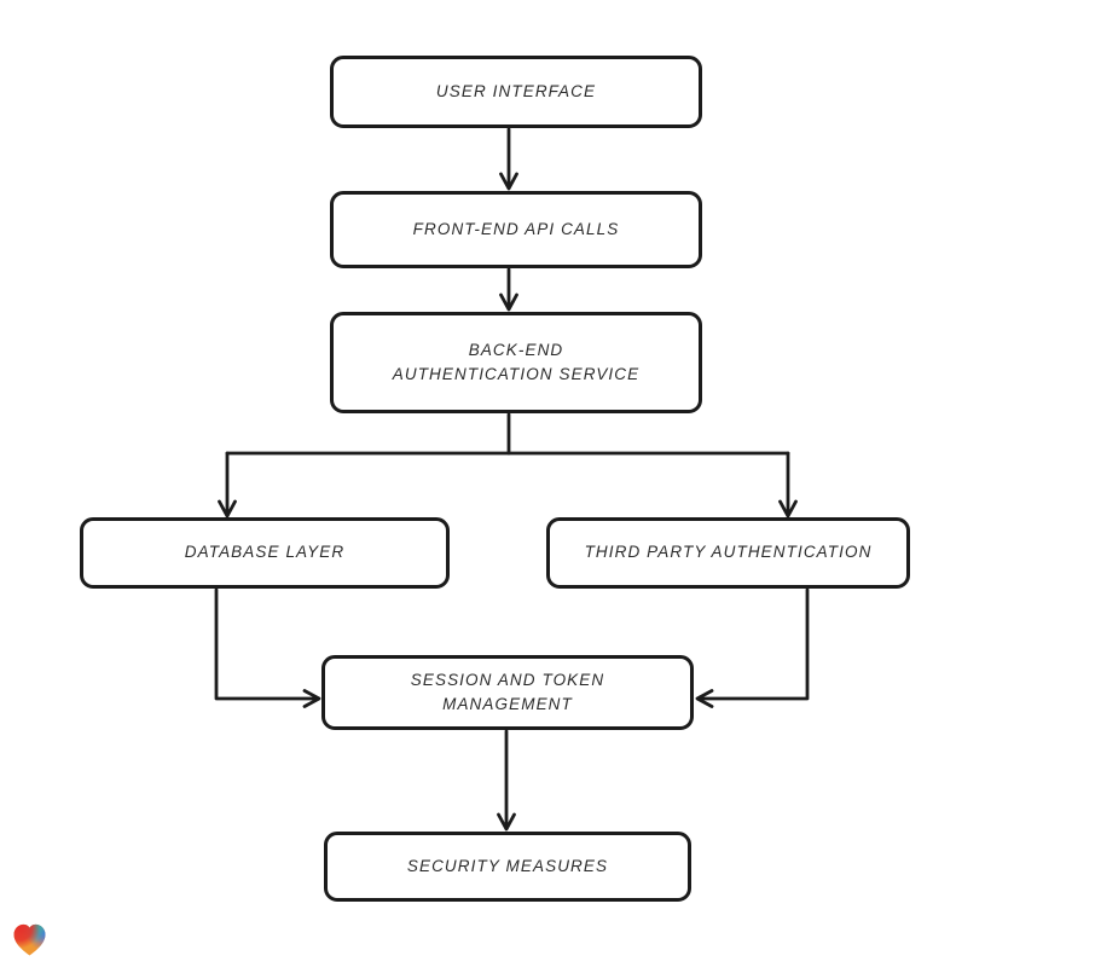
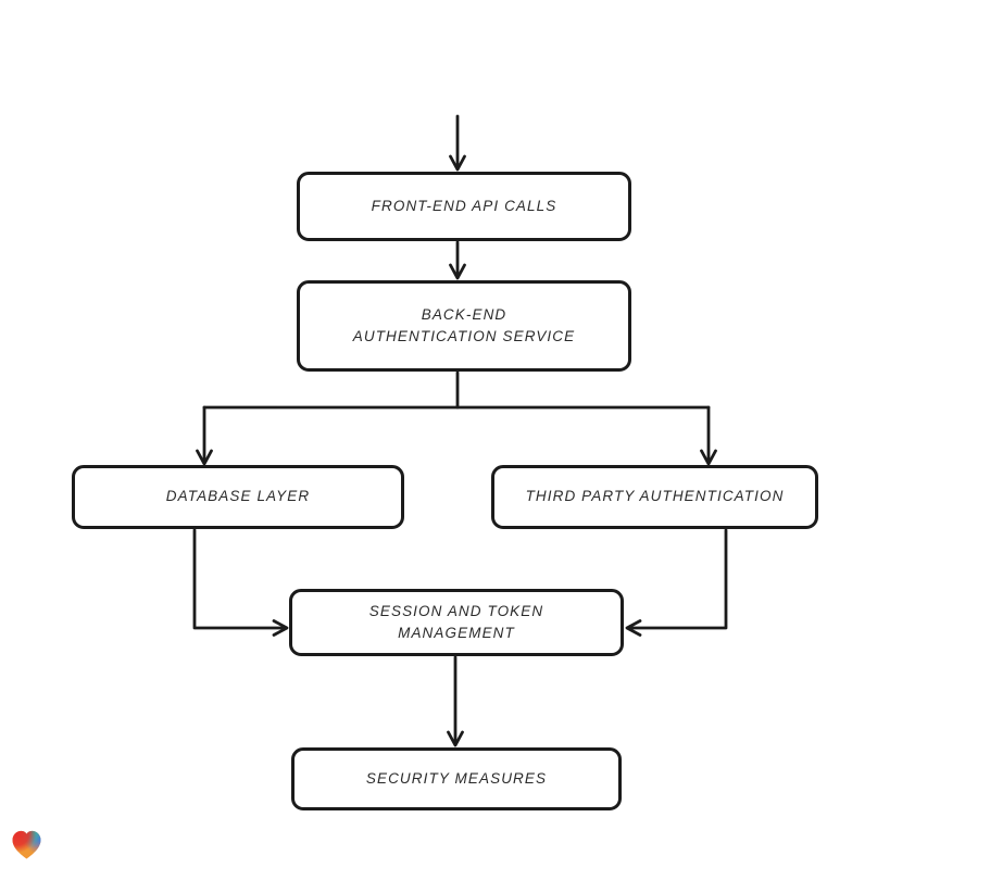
- USER INTERFACE
  FRONT-END API CALLS
  BACK-END AUTHENTICATION SERVICE
  DATABASE LAYER
  THIRD PARTY AUTHENTICATION
  SESSION AND TOKEN MANAGEMENT
  SECURITY MEASURES
